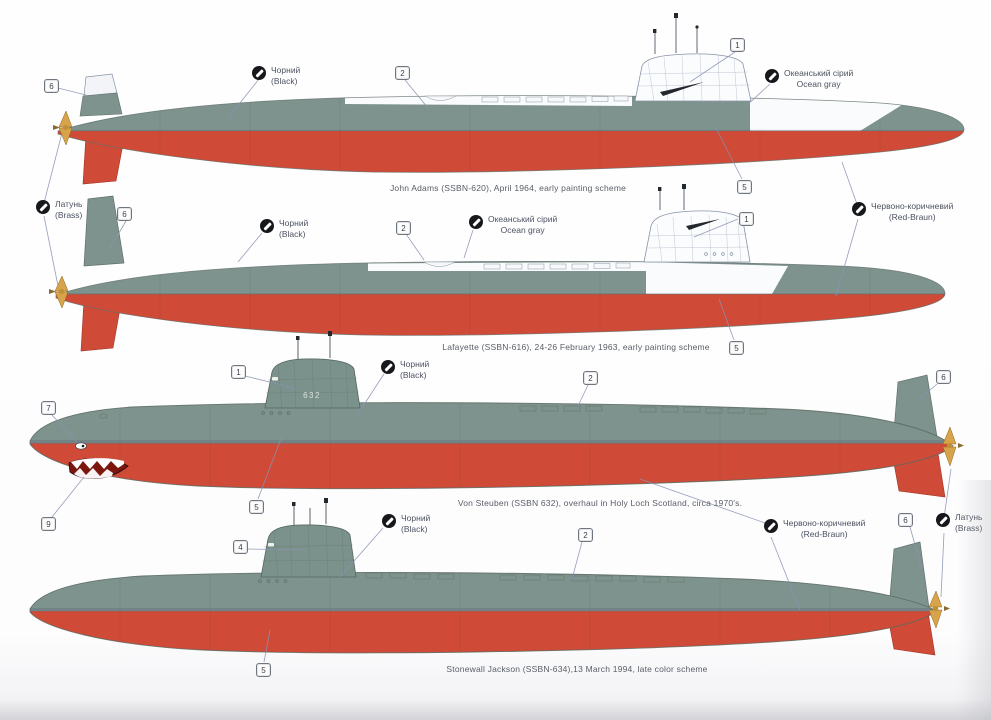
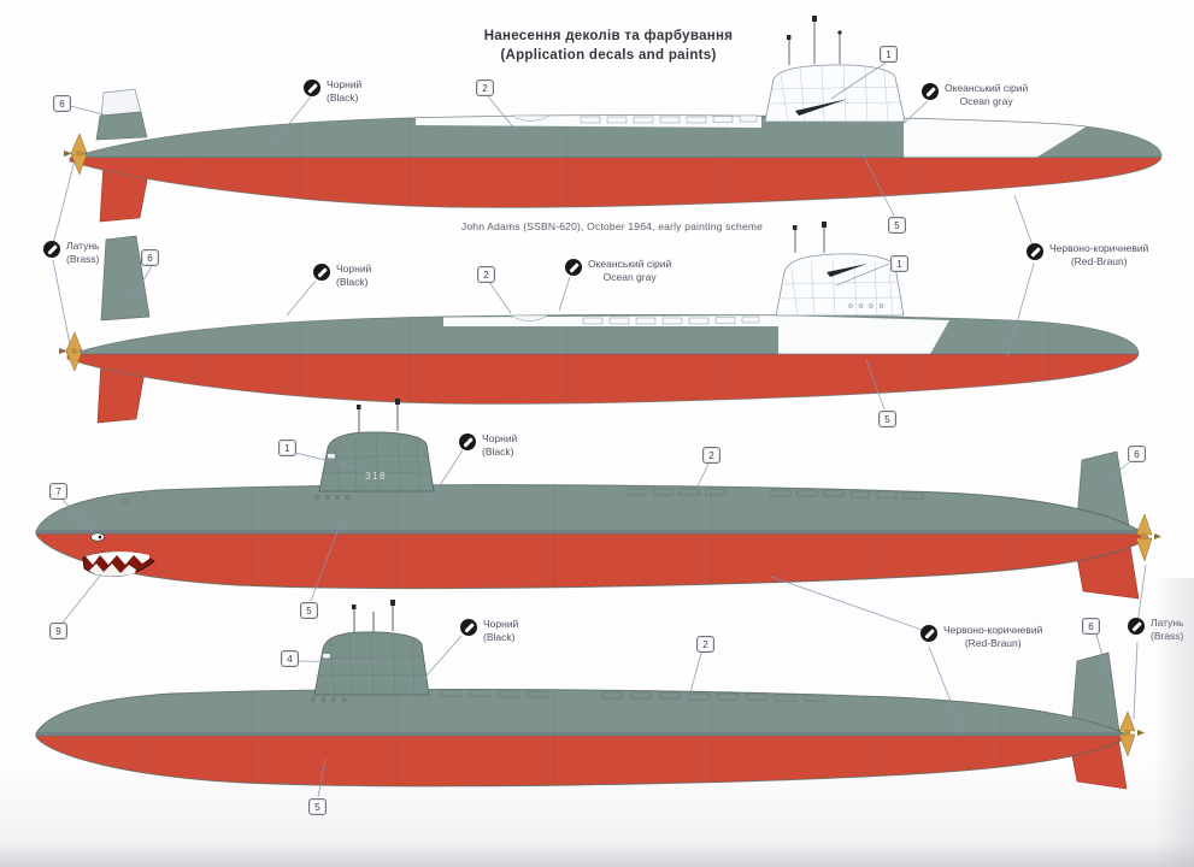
- 632
+ 318
+ Нанесення деколів та фарбування
+ (Application decals and paints)
  Чорний
  (Black)
  Океанський сірий
  Ocean gray
  Латунь
  (Brass)
  Червоно-коричневий
  (Red-Braun)
  Чорний
  (Black)
  Океанський сірий
  Ocean gray
  Чорний
  (Black)
  Чорний
  (Black)
  Червоно-коричневий
  (Red-Braun)
  6
  2
  1
  5
  6
  2
  1
  5
  1
  2
  6
  7
  5
  9
  4
  2
  6
  5
- John Adams (SSBN-620), April 1964, early painting scheme
+ John Adams (SSBN-620), October 1964, early painting scheme
- Lafayette (SSBN-616), 24-26 February 1963, early painting scheme
- Von Steuben (SSBN 632), overhaul in Holy Loch Scotland, circa 1970's.
- Stonewall Jackson (SSBN-634),13 March 1994, late color scheme
